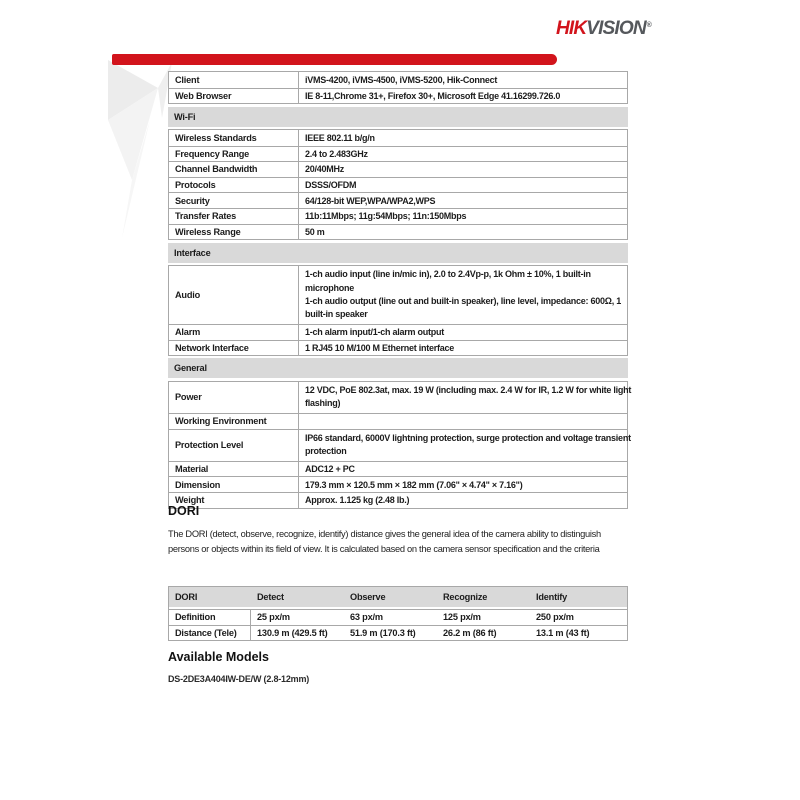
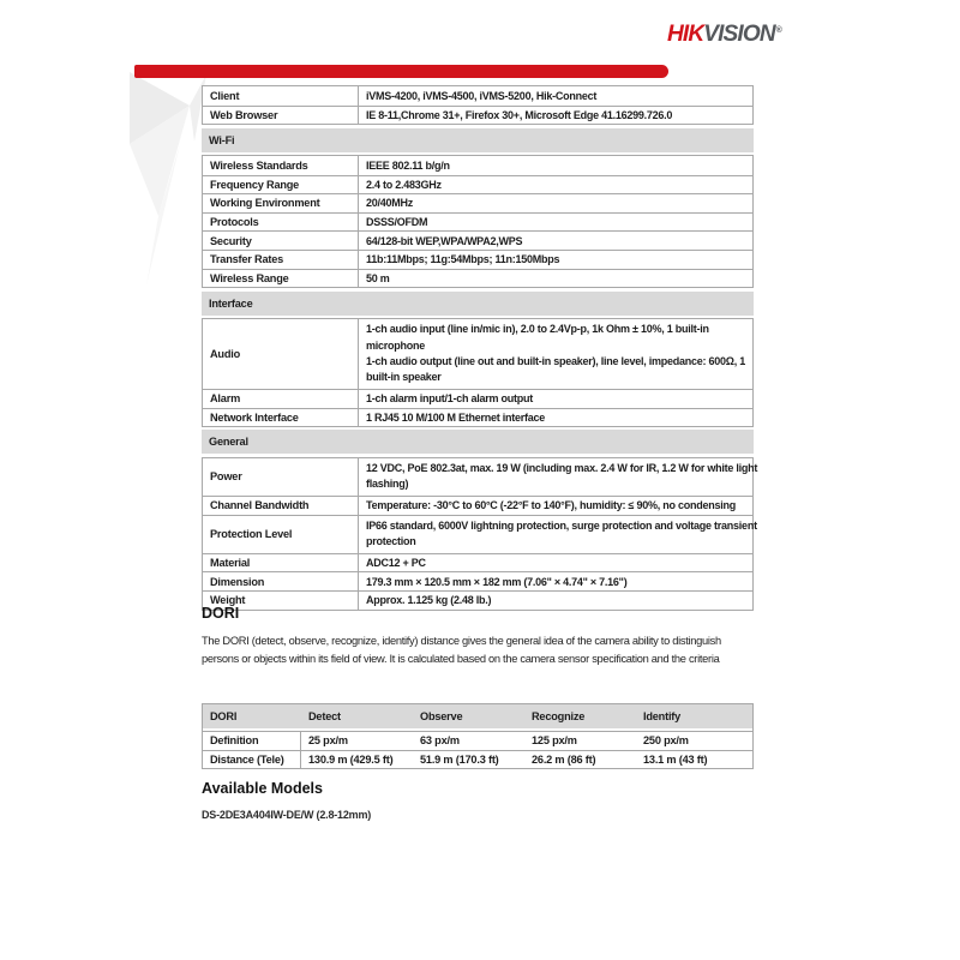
  HIKVISION
  Client
  iVMS-4200, iVMS-4500, iVMS-5200, Hik-Connect
  Web Browser
  IE 8-11,Chrome 31+, Firefox 30+, Microsoft Edge 41.16299.726.0
  Wi-Fi
  Wireless Standards
  IEEE 802.11 b/g/n
  Frequency Range
  2.4 to 2.483GHz
- Channel Bandwidth
+ Working Environment
  20/40MHz
  Protocols
  DSSS/OFDM
  Security
  64/128-bit WEP,WPA/WPA2,WPS
  Transfer Rates
  11b:11Mbps; 11g:54Mbps; 11n:150Mbps
  Wireless Range
  50 m
  Interface
  Audio
  1-ch audio input (line in/mic in), 2.0 to 2.4Vp-p, 1k Ohm ± 10%, 1 built-in
  microphone
  1-ch audio output (line out and built-in speaker), line level, impedance: 600Ω, 1
  built-in speaker
  Alarm
  1-ch alarm input/1-ch alarm output
  Network Interface
  1 RJ45 10 M/100 M Ethernet interface
  General
  Power
  12 VDC, PoE 802.3at, max. 19 W (including max. 2.4 W for IR, 1.2 W for white light
  flashing)
- Working Environment
+ Channel Bandwidth
+ Temperature: -30°C to 60°C (-22°F to 140°F), humidity: ≤ 90%, no condensing
  Protection Level
  IP66 standard, 6000V lightning protection, surge protection and voltage transient
  protection
  Material
  ADC12 + PC
  Dimension
  179.3 mm × 120.5 mm × 182 mm (7.06" × 4.74" × 7.16")
  Weight
  Approx. 1.125 kg (2.48 lb.)
  DORI
  The DORI (detect, observe, recognize, identify) distance gives the general idea of the camera ability to distinguish
  persons or objects within its field of view. It is calculated based on the camera sensor specification and the criteria
  DORI
  Detect
  Observe
  Recognize
  Identify
  Definition
  25 px/m
  63 px/m
  125 px/m
  250 px/m
  Distance (Tele)
  130.9 m (429.5 ft)
  51.9 m (170.3 ft)
  26.2 m (86 ft)
  13.1 m (43 ft)
  Available Models
  DS-2DE3A404IW-DE/W (2.8-12mm)
